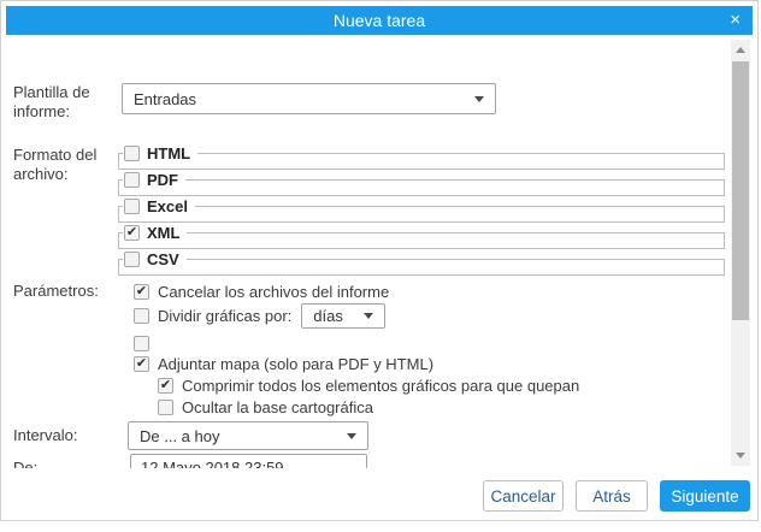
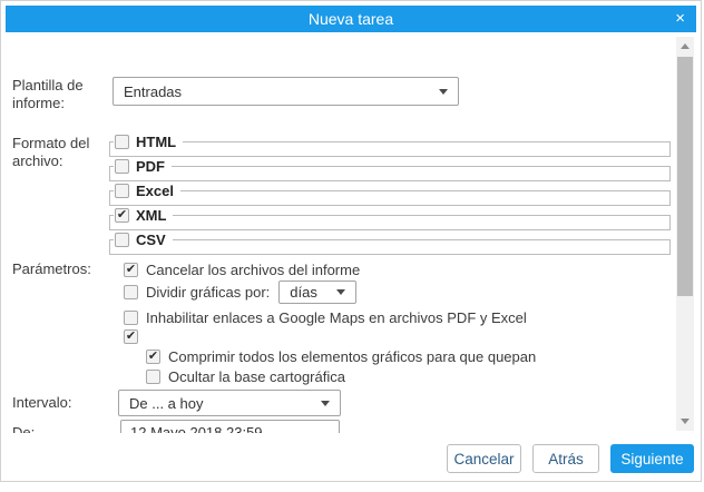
  Nueva tarea
  ×
  Plantilla de informe:
  Entradas
  Formato del archivo:
  HTML
  PDF
  Excel
  ✔
  XML
  CSV
  Parámetros:
  ✔
  Cancelar los archivos del informe
  Dividir gráficas por:
  días
+ Inhabilitar enlaces a Google Maps en archivos PDF y Excel
  ✔
- Adjuntar mapa (solo para PDF y HTML)
  ✔
  Comprimir todos los elementos gráficos para que quepan
  Ocultar la base cartográfica
  Intervalo:
  De ... a hoy
  De:
  12 Mayo 2018 23:59
  Cancelar
  Atrás
  Siguiente
